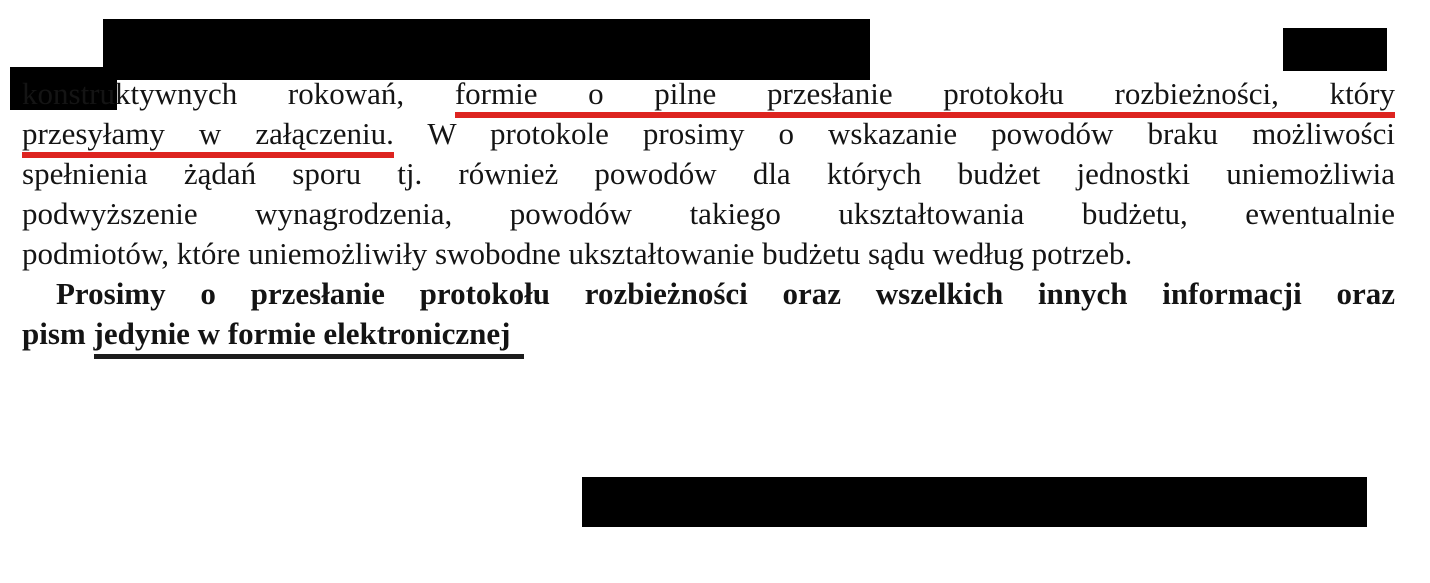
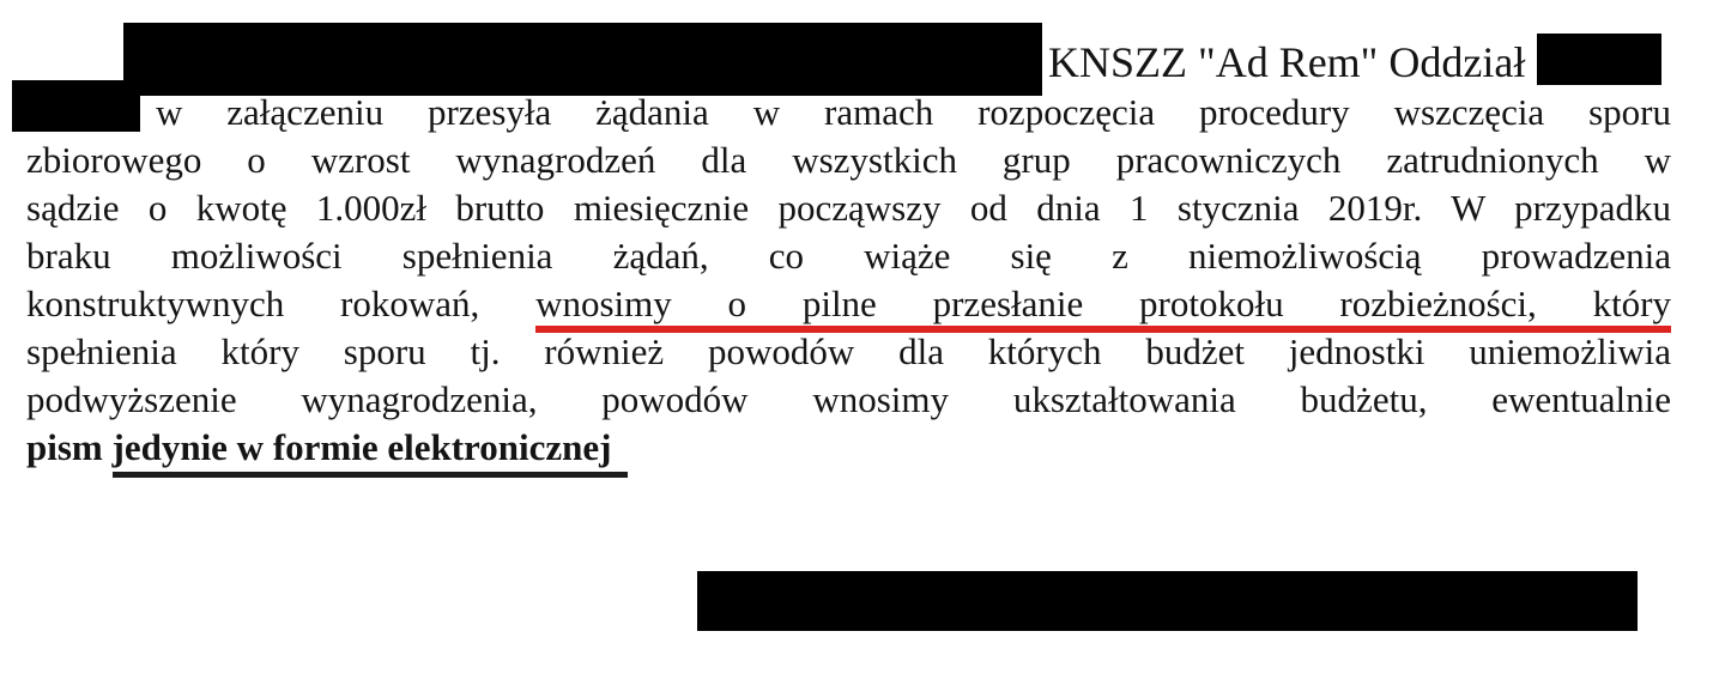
+ KNSZZ "Ad Rem" Oddział
+ w załączeniu przesyła żądania w ramach rozpoczęcia procedury wszczęcia sporu
+ zbiorowego o wzrost wynagrodzeń dla wszystkich grup pracowniczych zatrudnionych w
+ sądzie o kwotę 1.000zł brutto miesięcznie począwszy od dnia 1 stycznia 2019r. W przypadku
+ braku możliwości spełnienia żądań, co wiąże się z niemożliwością prowadzenia
- konstruktywnych rokowań, formie o pilne przesłanie protokołu rozbieżności, który
+ konstruktywnych rokowań, wnosimy o pilne przesłanie protokołu rozbieżności, który
- przesyłamy w załączeniu. W protokole prosimy o wskazanie powodów braku możliwości
- spełnienia żądań sporu tj. również powodów dla których budżet jednostki uniemożliwia
+ spełnienia który sporu tj. również powodów dla których budżet jednostki uniemożliwia
- podwyższenie wynagrodzenia, powodów takiego ukształtowania budżetu, ewentualnie
+ podwyższenie wynagrodzenia, powodów wnosimy ukształtowania budżetu, ewentualnie
- podmiotów, które uniemożliwiły swobodne ukształtowanie budżetu sądu według potrzeb.
- Prosimy o przesłanie protokołu rozbieżności oraz wszelkich innych informacji oraz
  pism jedynie w formie elektronicznej
